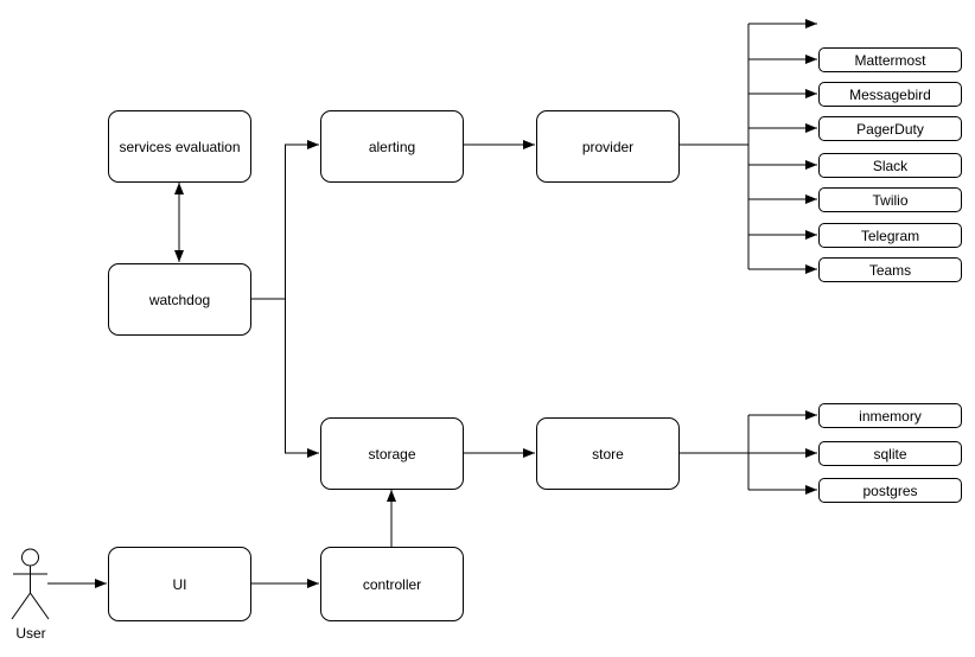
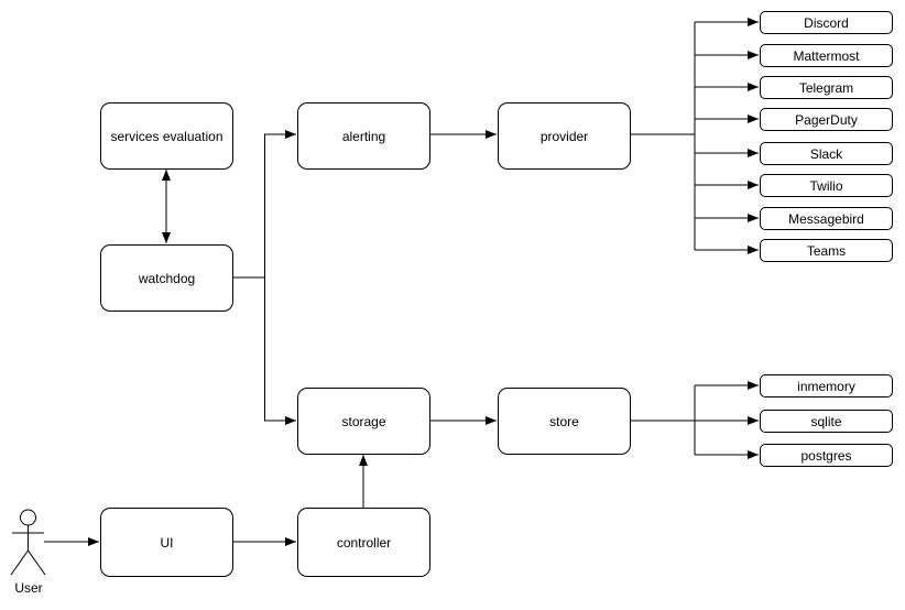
  services evaluation
  alerting
  provider
  watchdog
  storage
  store
  UI
  controller
+ Discord
  Mattermost
- Messagebird
+ Telegram
  PagerDuty
  Slack
  Twilio
- Telegram
+ Messagebird
  Teams
  inmemory
  sqlite
  postgres
  User
